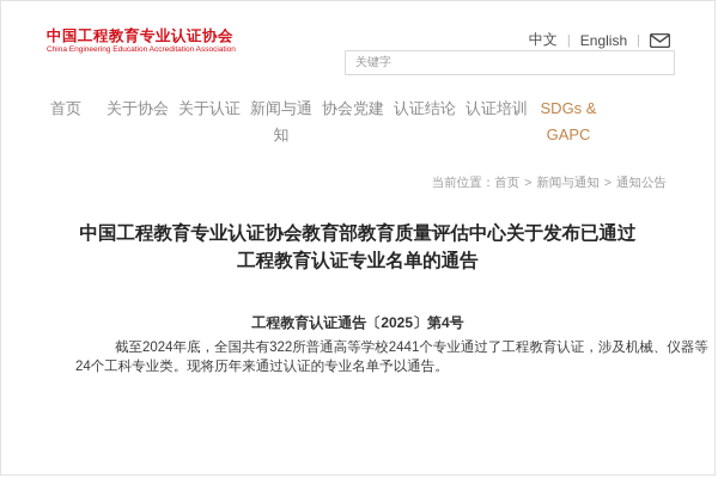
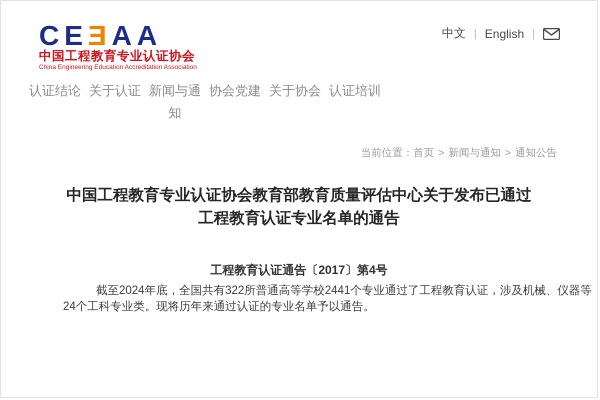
+ CEƎAA
  中国工程教育专业认证协会
  中文
  |
  English
  |
- 关键字
- 首页
- 关于协会
+ 认证结论
  关于认证
  新闻与通知
  协会党建
- 认证结论
+ 关于协会
  认证培训
- SDGs & GAPC
  当前位置：首页 > 新闻与通知 > 通知公告
  中国工程教育专业认证协会教育部教育质量评估中心关于发布已通过
  工程教育认证专业名单的通告
- 工程教育认证通告〔2025〕第4号
+ 工程教育认证通告〔2017〕第4号
  截至2024年底，全国共有322所普通高等学校2441个专业通过了工程教育认证，涉及机械、仪器等
  24个工科专业类。现将历年来通过认证的专业名单予以通告。
